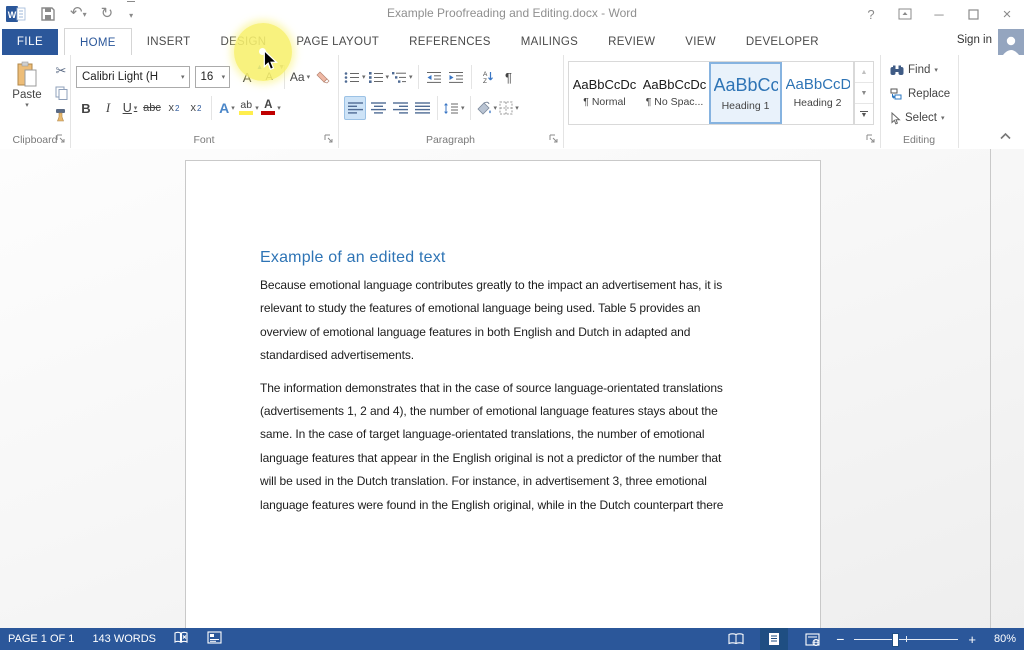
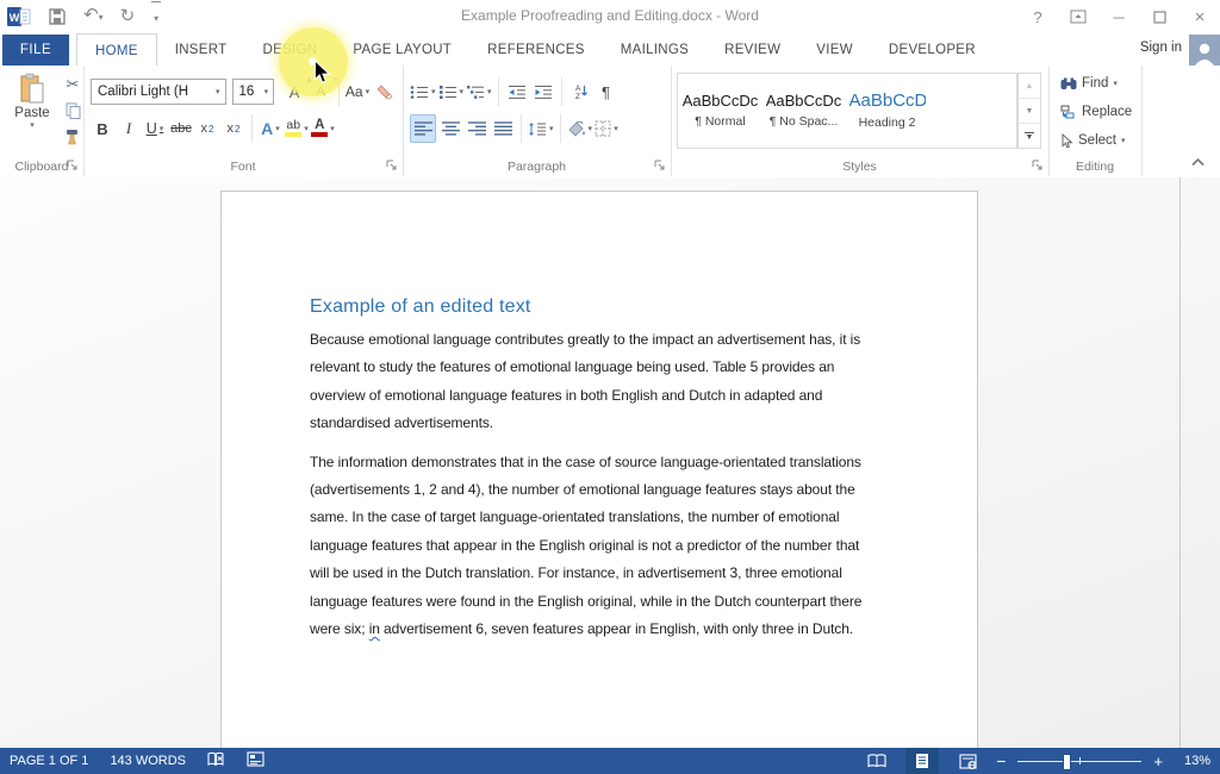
  W
  ↶▾
  ↻
  ▾
  Example Proofreading and Editing.docx - Word
  ?
  ─
  ×
  FILE
  HOME
  INSERT
  PAGE LAYOUT
  REFERENCES
  MAILINGS
  REVIEW
  VIEW
  DEVELOPER
  Sign in
  Paste
  ✂
  Clipboard
  Calibri Light (H
  16
  A
  Aa
  B
  I
  U
  abc
  x
  2
  x
  2
  A
  ab
  A
  Font
  ¶
  Paragraph
  AaBbCcDc
  ¶ Normal
  AaBbCcDc
  ¶ No Spac...
- AaBbCc
- Heading 1
  AaBbCcD
  Heading 2
+ Styles
  Find
  Replace
  Select
  Editing
  Example of an edited text
  Because emotional language contributes greatly to the impact an advertisement has, it is
  relevant to study the features of emotional language being used. Table 5 provides an
  overview of emotional language features in both English and Dutch in adapted and
  standardised advertisements.
  The information demonstrates that in the case of source language-orientated translations
  (advertisements 1, 2 and 4), the number of emotional language features stays about the
  same. In the case of target language-orientated translations, the number of emotional
  language features that appear in the English original is not a predictor of the number that
  will be used in the Dutch translation. For instance, in advertisement 3, three emotional
  language features were found in the English original, while in the Dutch counterpart there
+ were six; in advertisement 6, seven features appear in English, with only three in Dutch.
  PAGE 1 OF 1
  143 WORDS
  −
  +
- 80%
+ 13%
